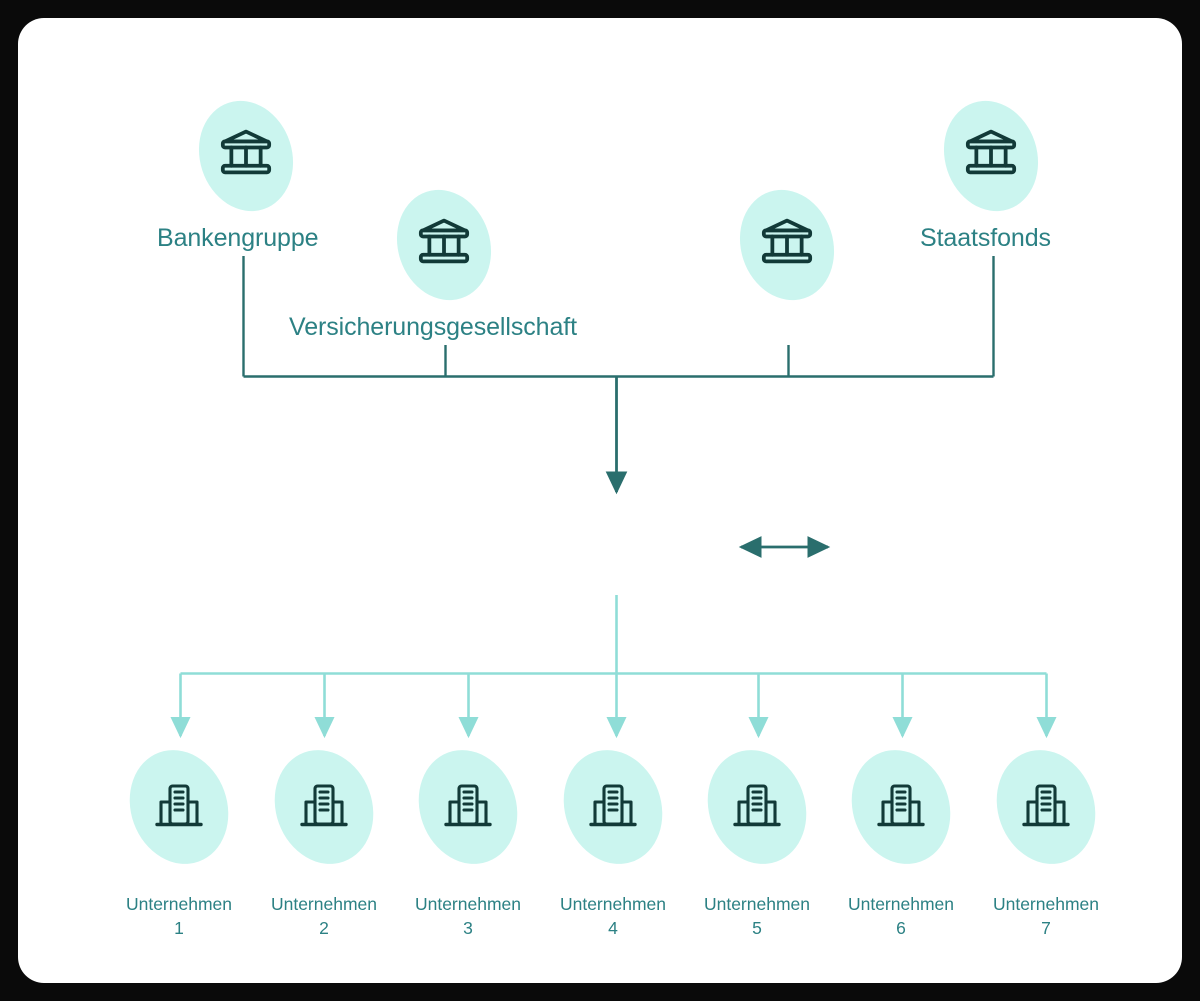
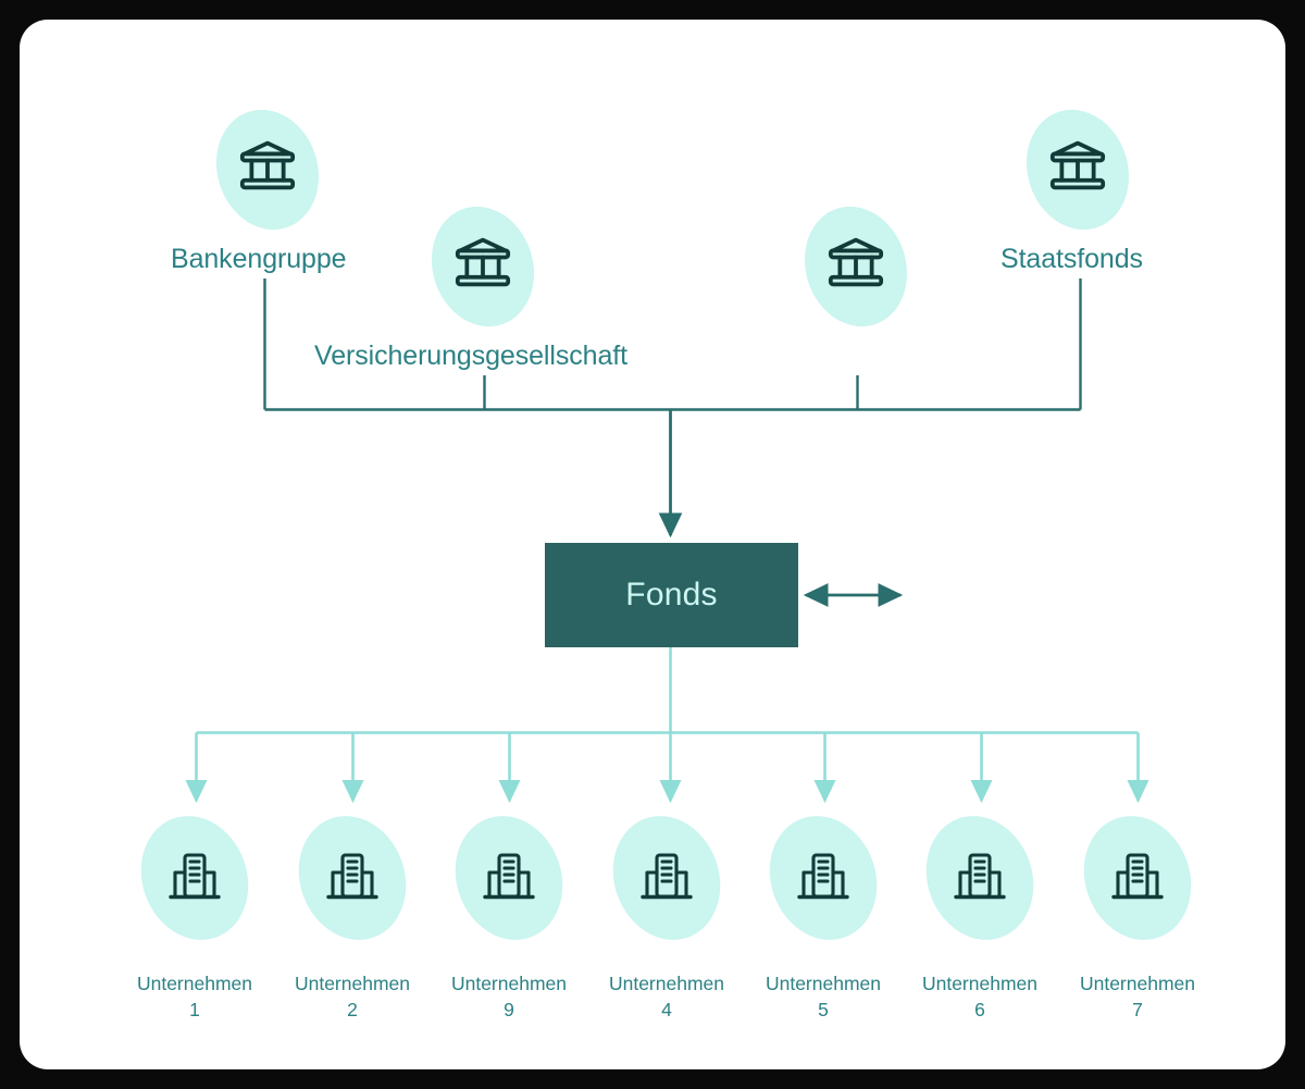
  Bankengruppe
  Versicherungsgesellschaft
  Staatsfonds
+ Fonds
  Unternehmen
  1
  Unternehmen
  2
  Unternehmen
- 3
+ 9
  Unternehmen
  4
  Unternehmen
  5
  Unternehmen
  6
  Unternehmen
  7
